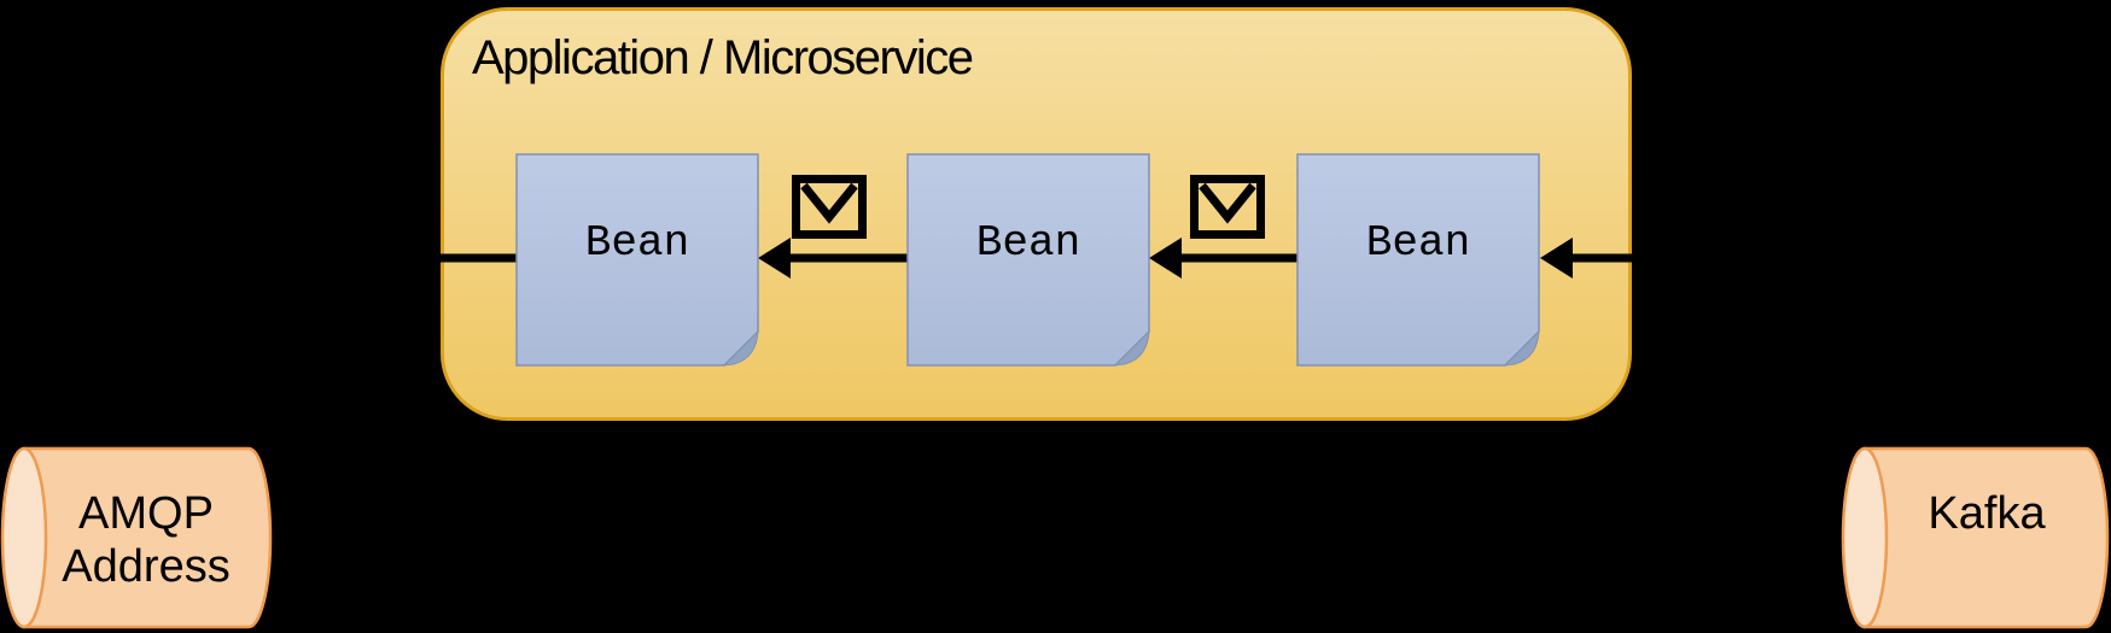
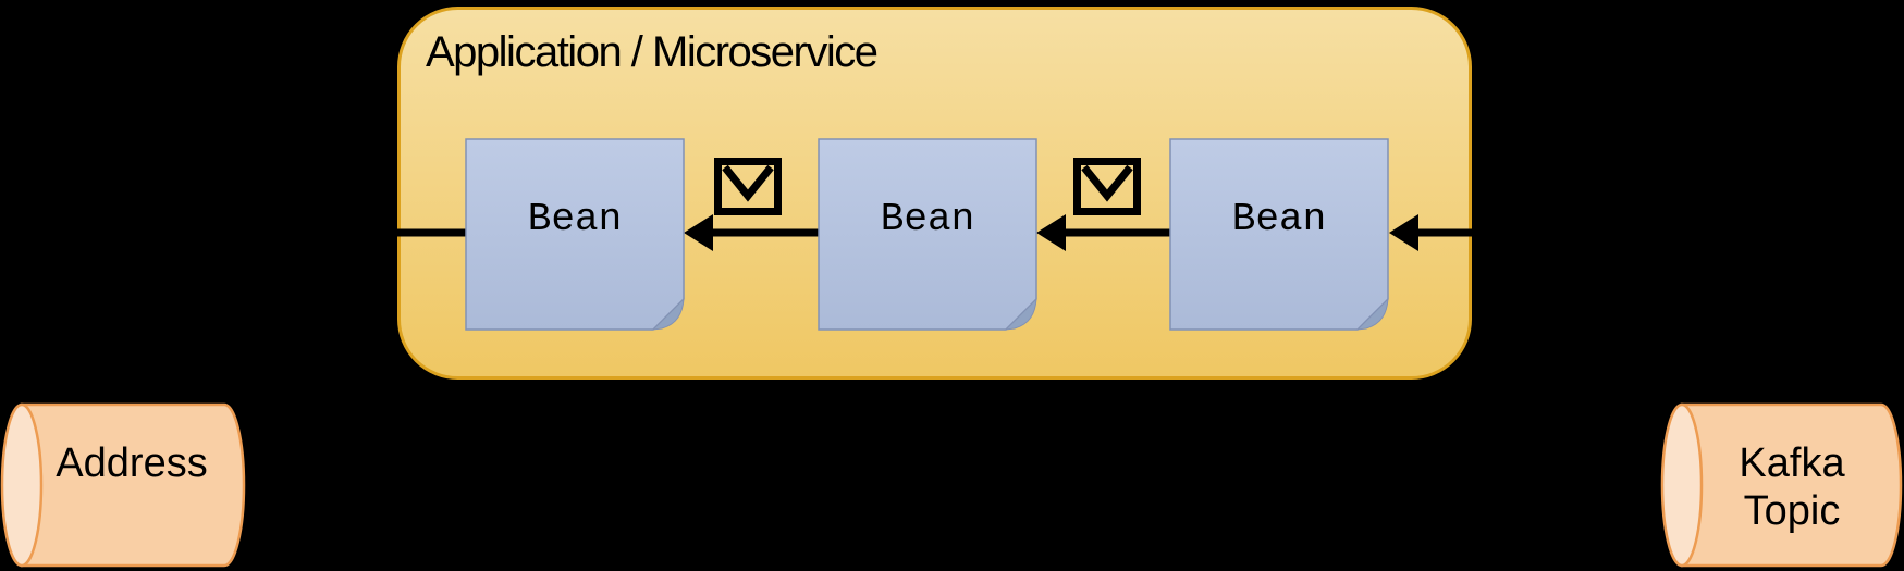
  Application / Microservice
  Bean
  Bean
  Bean
- AMQP
  Address
  Kafka
+ Topic
